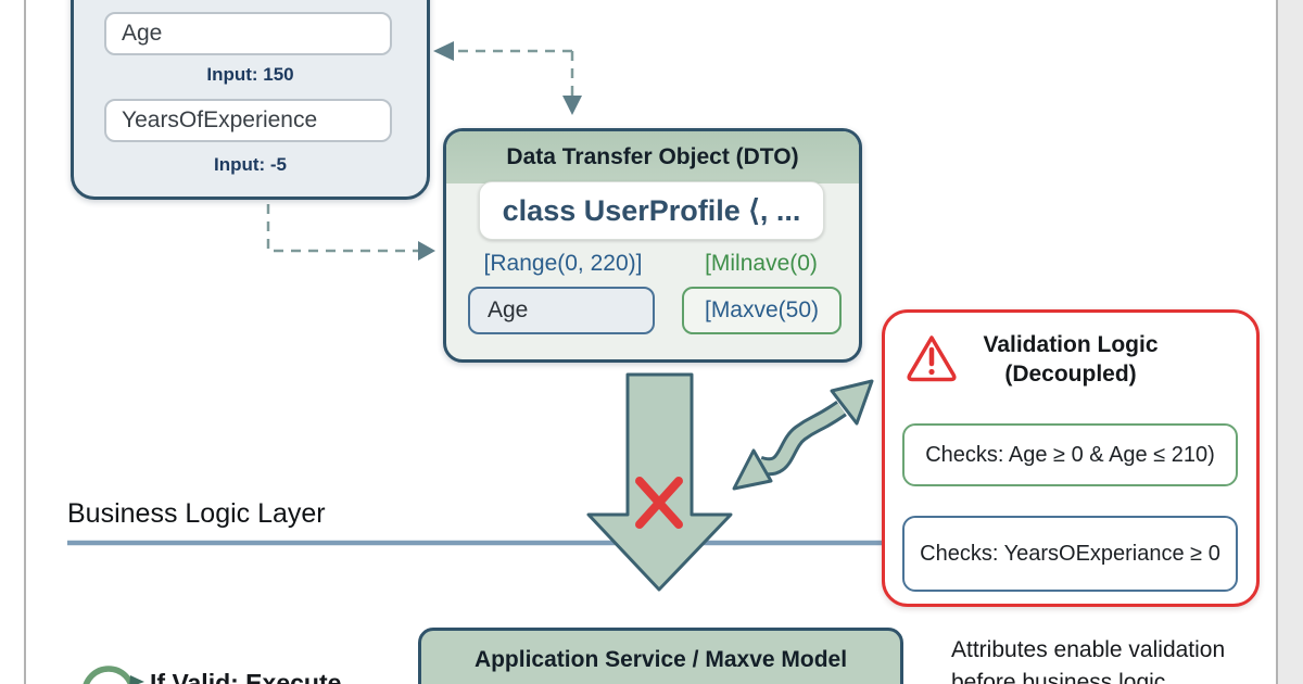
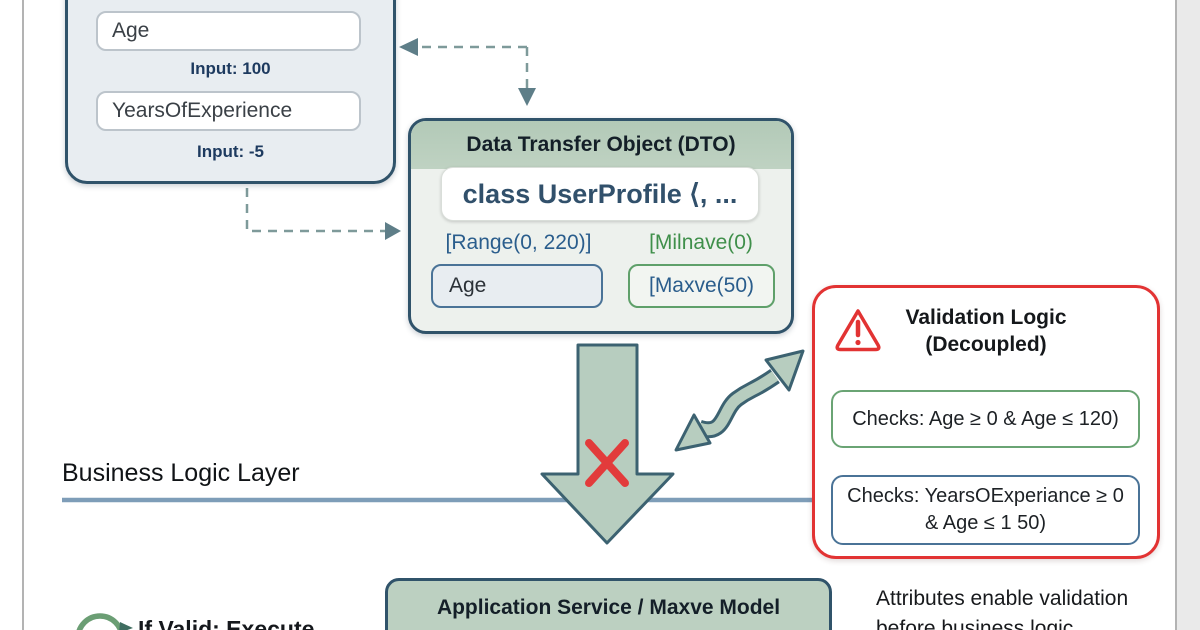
  Age
- Input: 150
+ Input: 100
  YearsOfExperience
  Input: -5
  Data Transfer Object (DTO)
  class UserProfile ⟨, ...
  [Range(0, 220)]
  [Milnave(0)
  Age
  [Maxve(50)
  Validation Logic
  (Decoupled)
- Checks: Age ≥ 0 & Age ≤ 210)
+ Checks: Age ≥ 0 & Age ≤ 120)
  Checks: YearsOExperiance ≥ 0
+ & Age ≤ 1 50)
  Business Logic Layer
  Application Service / Maxve Model
  Attributes enable validation
  before business logic
  If Valid: Execute
